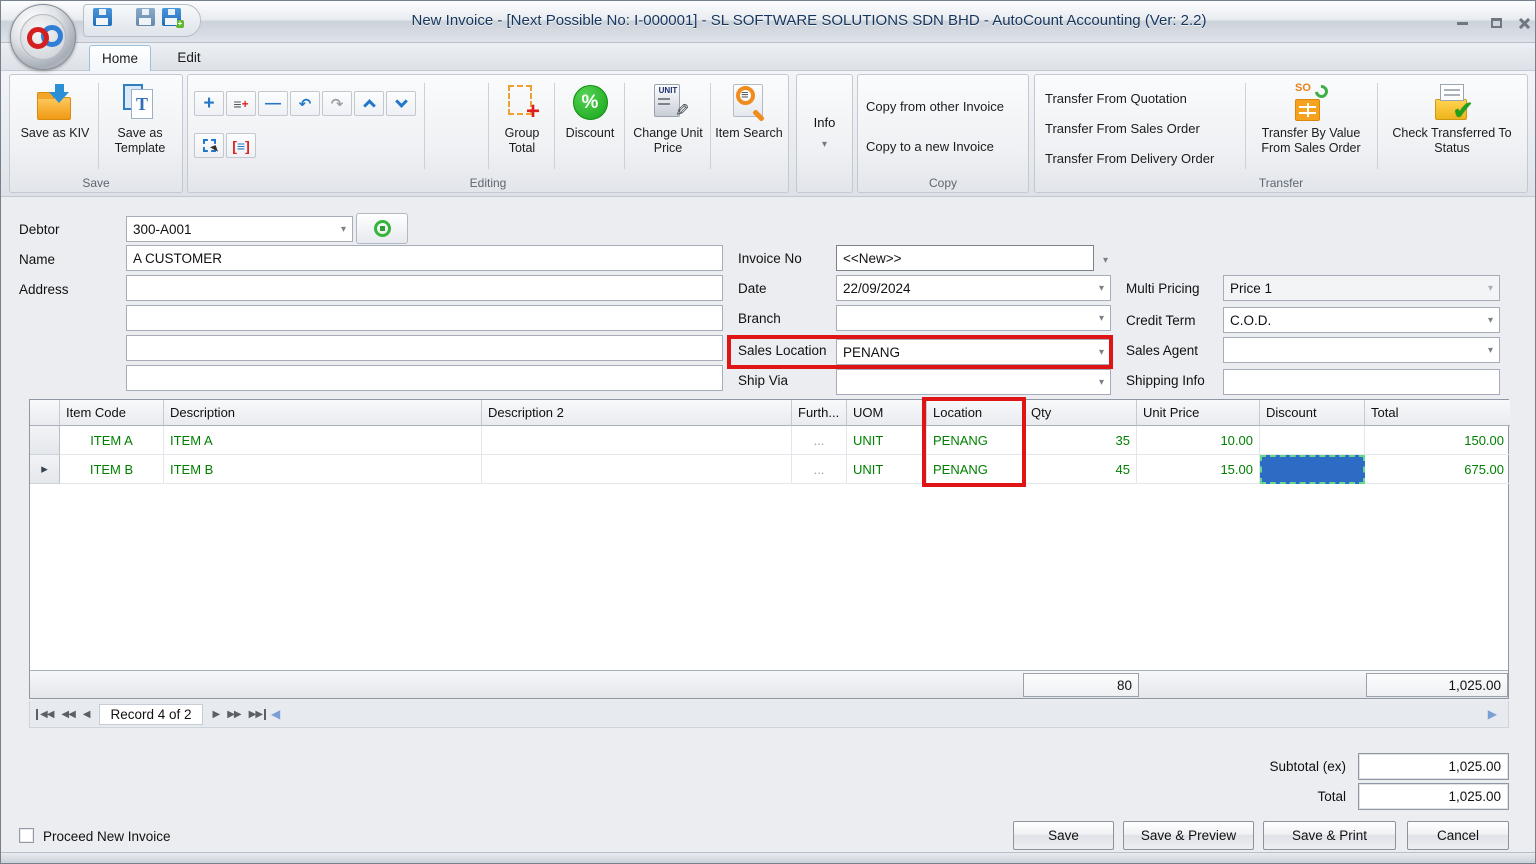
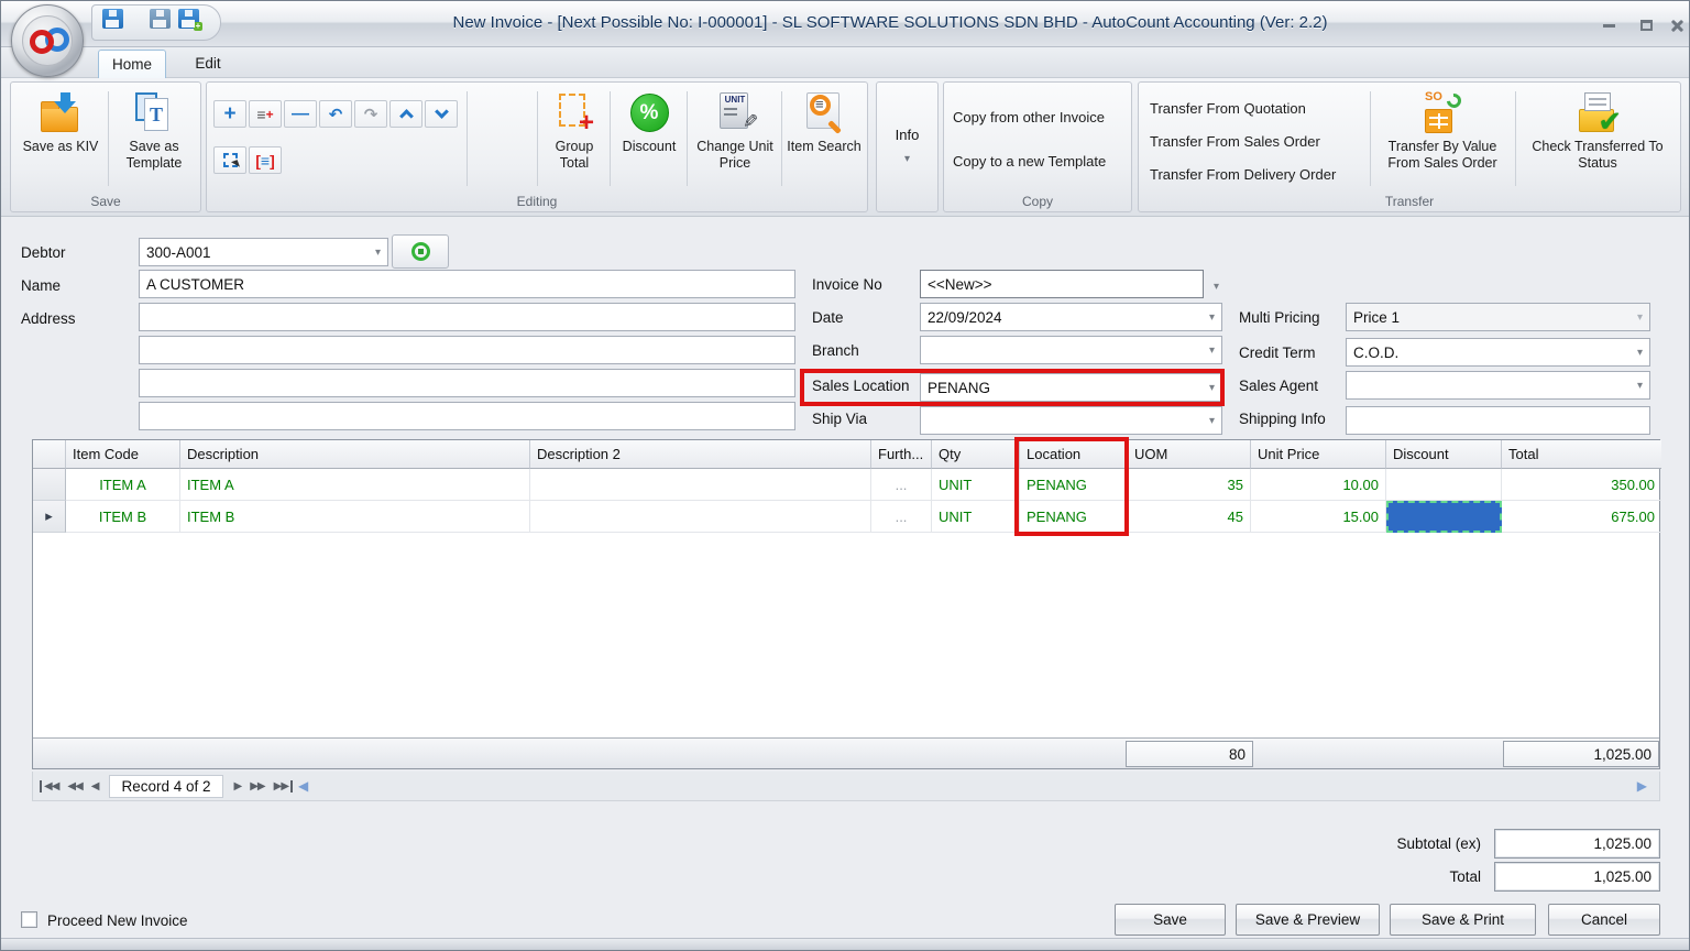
  +
  New Invoice - [Next Possible No: I-000001] - SL SOFTWARE SOLUTIONS SDN BHD - AutoCount Accounting (Ver: 2.2)
  Home
  Edit
  Save as KIV
  T
  Save as Template
  Save
  +
  ≡
  +
  —
  ↶
  ↷
  [
  ≡
  ]
  +
  Group Total
  %
  Discount
  UNIT
  Change Unit Price
  ≡
  Item Search
  Editing
  Info
  ▾
  Copy from other Invoice
- Copy to a new Invoice
+ Copy to a new Template
  Copy
  Transfer From Quotation
  Transfer From Sales Order
  Transfer From Delivery Order
  SO
  Transfer By Value From Sales Order
  ✔
  Check Transferred To Status
  Transfer
  Debtor
  300-A001
  ▾
  Name
  A CUSTOMER
  Address
  Invoice No
  <<New>>
  ▾
  Date
  22/09/2024
  ▾
  Branch
  ▾
  Sales Location
  PENANG
  ▾
  Ship Via
  ▾
  Multi Pricing
  Price 1
  ▾
  Credit Term
  C.O.D.
  ▾
  Sales Agent
  ▾
  Shipping Info
  Item Code
  Description
  Description 2
  Furth...
- UOM
+ Qty
  Location
- Qty
+ UOM
  Unit Price
  Discount
  Total
  ITEM A
  ITEM A
  ...
  UNIT
  PENANG
  35
  10.00
- 150.00
+ 350.00
  ▸
  ITEM B
  ITEM B
  ...
  UNIT
  PENANG
  45
  15.00
  675.00
  80
  1,025.00
  ◀◀
  ◀◀
  ◀
  Record 4 of 2
  ▶
  ▶▶
  ▶▶
  ◀
  ▶
  Subtotal (ex)
  1,025.00
  Total
  1,025.00
  Proceed New Invoice
  Save
  Save & Preview
  Save & Print
  Cancel
